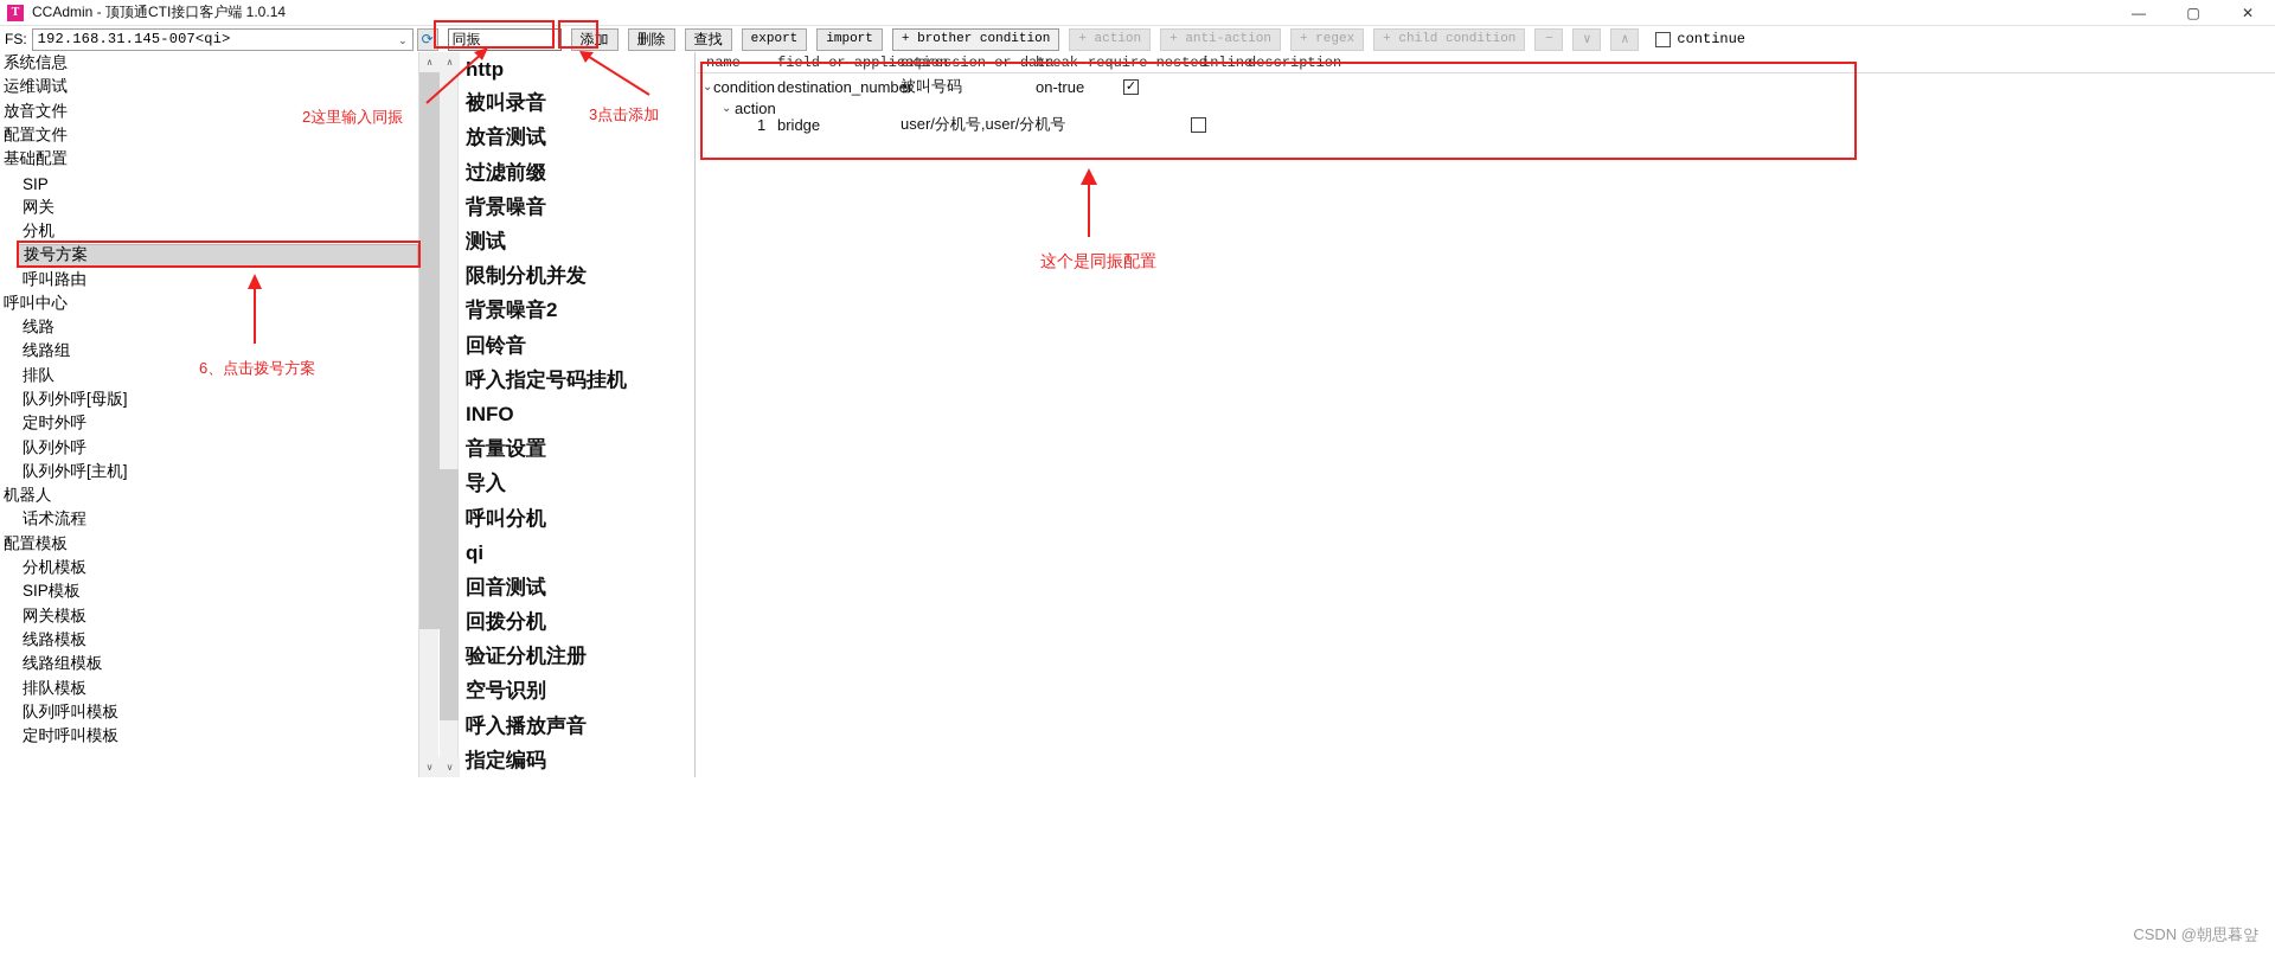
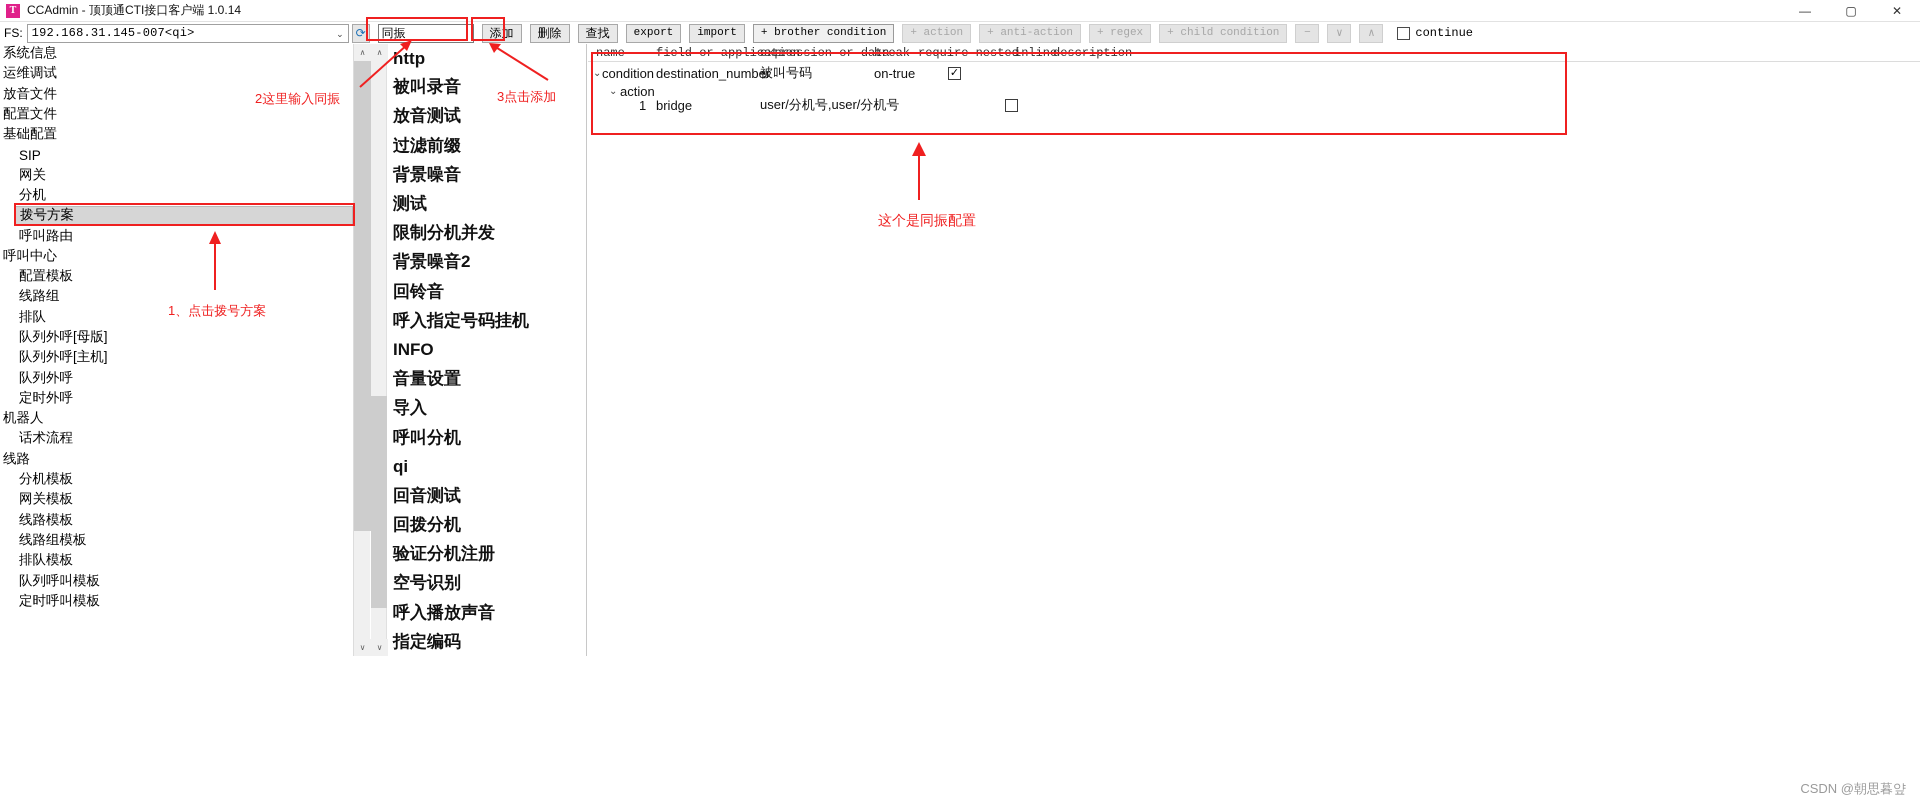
  T
  CCAdmin - 顶顶通CTI接口客户端 1.0.14
  —
  ▢
  ✕
  FS:
  192.168.31.145-007<qi>
  ⌄
  ⟳
  同振
  添加
  删除
  查找
  export
  import
  + brother condition
  + action
  + anti-action
  + regex
  + child condition
  −
  ∨
  ∧
  continue
  系统信息
  运维调试
  放音文件
  配置文件
  基础配置
  SIP
  网关
  分机
  拨号方案
  呼叫路由
  呼叫中心
- 线路
+ 配置模板
  线路组
  排队
  队列外呼[母版]
- 定时外呼
+ 队列外呼[主机]
  队列外呼
- 队列外呼[主机]
+ 定时外呼
  机器人
  话术流程
- 配置模板
+ 线路
  分机模板
- SIP模板
  网关模板
  线路模板
  线路组模板
  排队模板
  队列呼叫模板
  定时呼叫模板
  ∧
  ∨
  ∧
  ∨
  http
  被叫录音
  放音测试
  过滤前缀
  背景噪音
  测试
  限制分机并发
  背景噪音2
  回铃音
  呼入指定号码挂机
  INFO
  音量设置
  导入
  呼叫分机
  qi
  回音测试
  回拨分机
  验证分机注册
  空号识别
  呼入播放声音
  指定编码
  name
  field or application
  expression or data
  break
  require-nested
  inline
  description
  ⌄
  condition
  destination_number
  被叫号码
  on-true
  ✓
  ⌄
  action
  1
  bridge
  user/分机号,user/分机号
  CSDN @朝思暮얖
  2这里输入同振
  3点击添加
- 6、点击拨号方案
+ 1、点击拨号方案
  这个是同振配置
